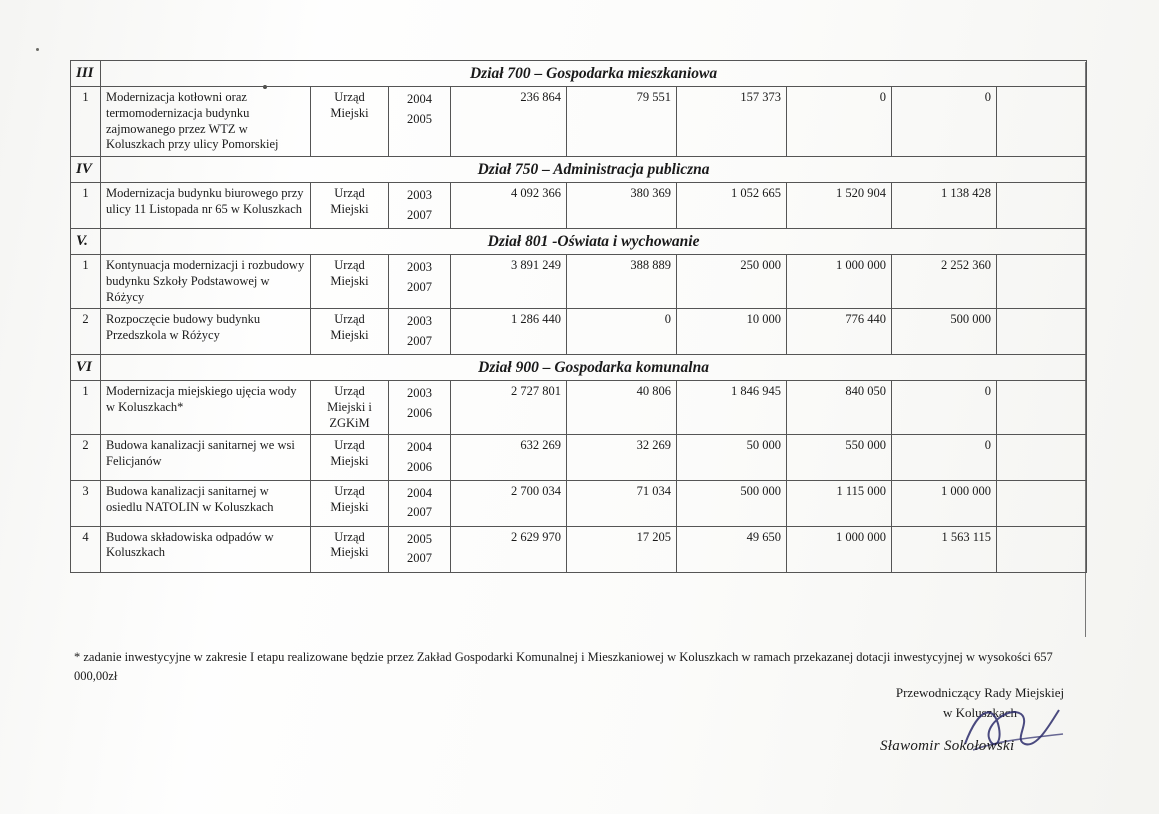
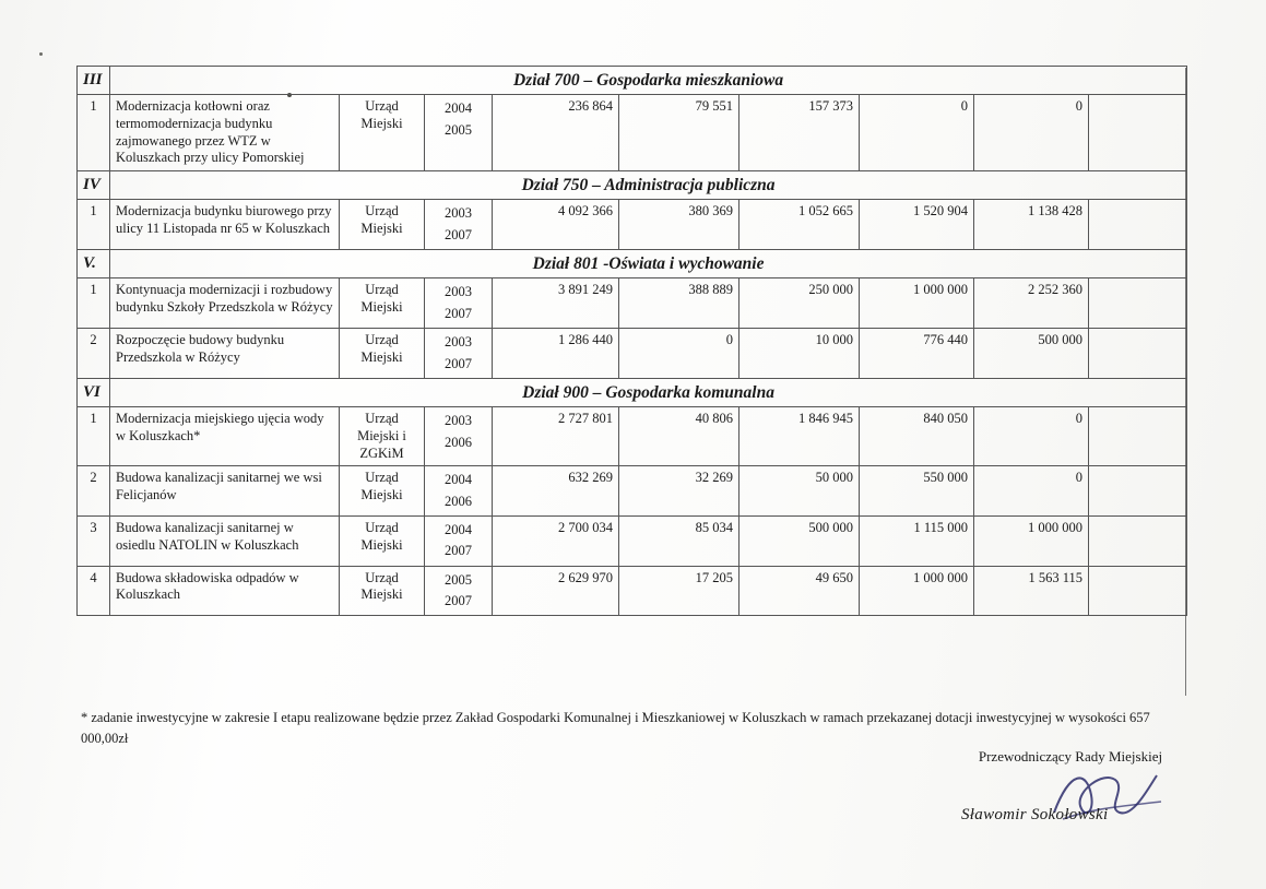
  III	Dział 700 – Gospodarka mieszkaniowa
  1	Modernizacja kotłowni oraz termomodernizacja budynku zajmowanego przez WTZ w Koluszkach przy ulicy Pomorskiej	Urząd Miejski	2004 2005	236 864	79 551	157 373	0	0
  IV	Dział 750 – Administracja publiczna
  1	Modernizacja budynku biurowego przy ulicy 11 Listopada nr 65 w Koluszkach	Urząd Miejski	2003 2007	4 092 366	380 369	1 052 665	1 520 904	1 138 428
  V.	Dział 801 -Oświata i wychowanie
- 1	Kontynuacja modernizacji i rozbudowy budynku Szkoły Podstawowej w Różycy	Urząd Miejski	2003 2007	3 891 249	388 889	250 000	1 000 000	2 252 360
+ 1	Kontynuacja modernizacji i rozbudowy budynku Szkoły Przedszkola w Różycy	Urząd Miejski	2003 2007	3 891 249	388 889	250 000	1 000 000	2 252 360
  2	Rozpoczęcie budowy budynku Przedszkola w Różycy	Urząd Miejski	2003 2007	1 286 440	0	10 000	776 440	500 000
  VI	Dział 900 – Gospodarka komunalna
  1	Modernizacja miejskiego ujęcia wody w Koluszkach*	Urząd Miejski i ZGKiM	2003 2006	2 727 801	40 806	1 846 945	840 050	0
  2	Budowa kanalizacji sanitarnej we wsi Felicjanów	Urząd Miejski	2004 2006	632 269	32 269	50 000	550 000	0
- 3	Budowa kanalizacji sanitarnej w osiedlu NATOLIN w Koluszkach	Urząd Miejski	2004 2007	2 700 034	71 034	500 000	1 115 000	1 000 000
+ 3	Budowa kanalizacji sanitarnej w osiedlu NATOLIN w Koluszkach	Urząd Miejski	2004 2007	2 700 034	85 034	500 000	1 115 000	1 000 000
  4	Budowa składowiska odpadów w Koluszkach	Urząd Miejski	2005 2007	2 629 970	17 205	49 650	1 000 000	1 563 115
  * zadanie inwestycyjne w zakresie I etapu realizowane będzie przez Zakład Gospodarki Komunalnej i Mieszkaniowej w Koluszkach w ramach przekazanej dotacji inwestycyjnej w wysokości 657 000,00zł
  Przewodniczący Rady Miejskiej
- w Koluszkach
  Sławomir Sokołowski
